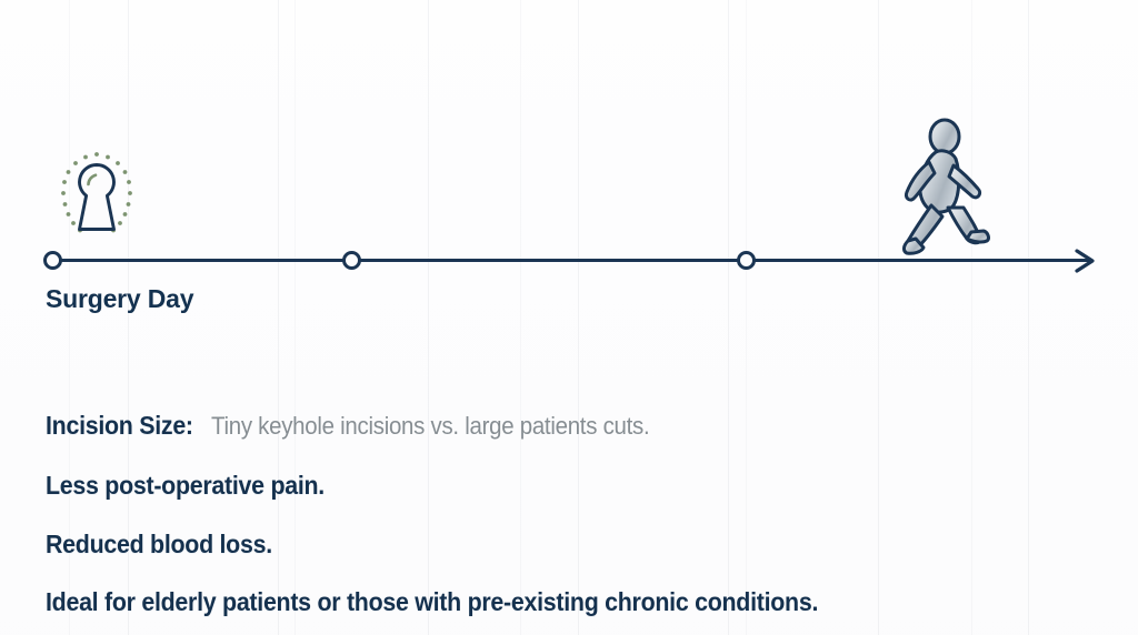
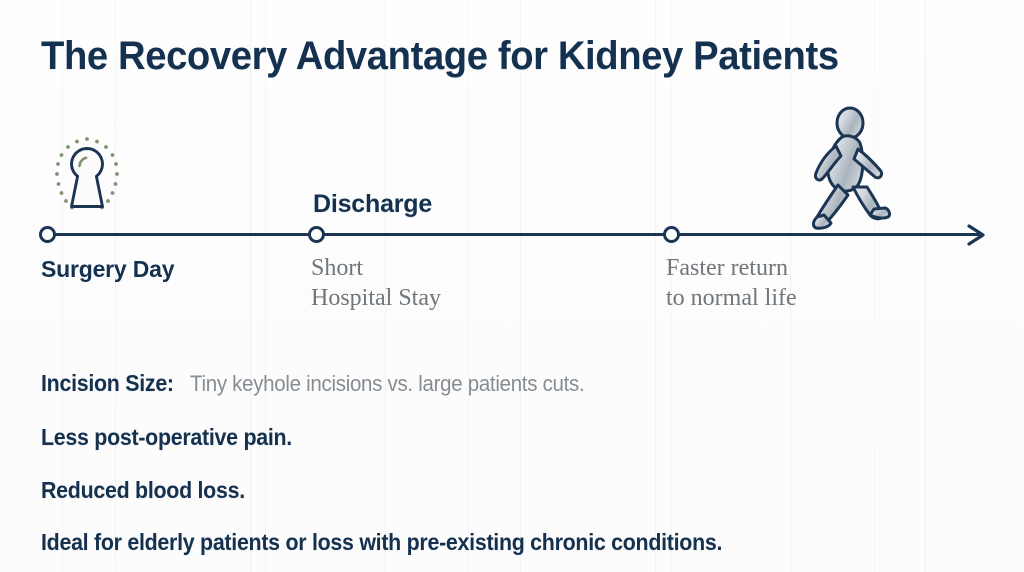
+ The Recovery Advantage for Kidney Patients
  Surgery Day
+ Discharge
+ Short
+ Hospital Stay
+ Faster return
+ to normal life
  Incision Size: Tiny keyhole incisions vs. large patients cuts.
  Less post-operative pain.
  Reduced blood loss.
- Ideal for elderly patients or those with pre-existing chronic conditions.
+ Ideal for elderly patients or loss with pre-existing chronic conditions.
